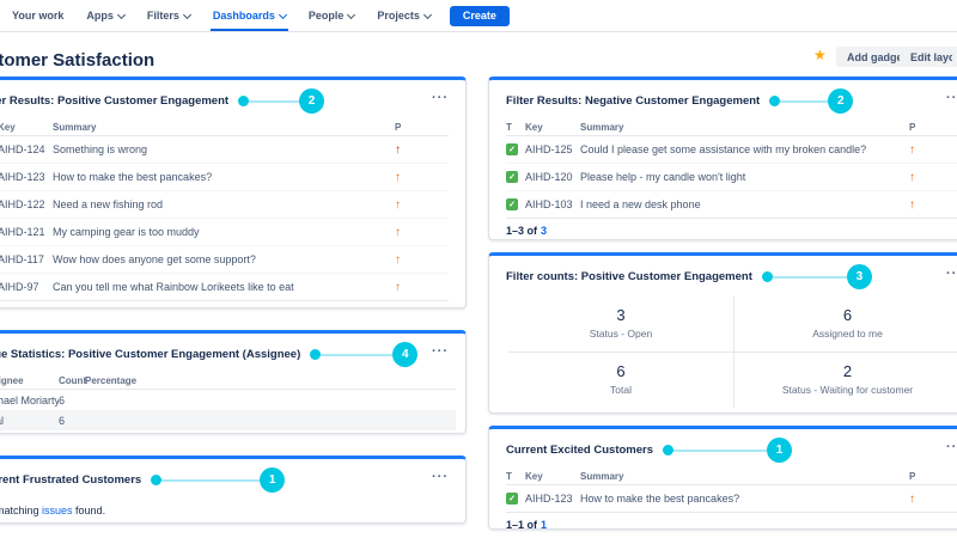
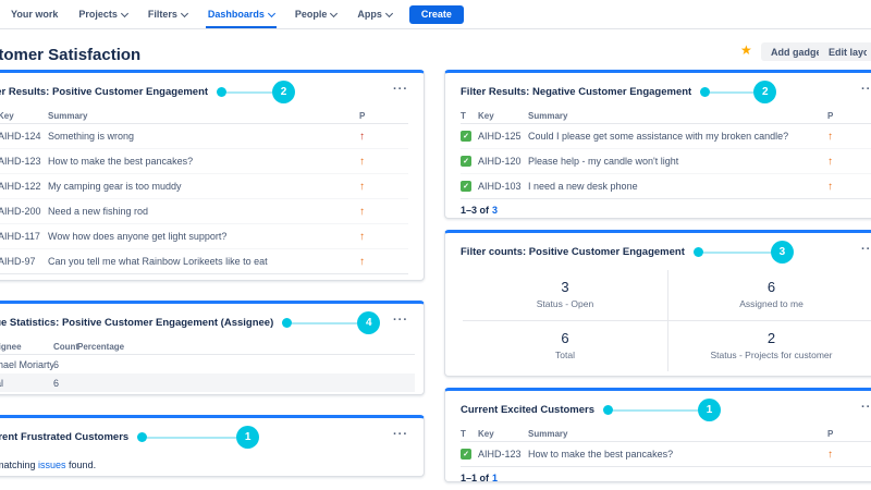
  Your work
- Apps
+ Projects
  Filters
  Dashboards
  People
- Projects
+ Apps
  Create
  tomer Satisfaction
  ★
  Add gadg
  Edit lay
  r Results: Positive Customer Engagement
  2
  ···
  Key
  Summary
  P
  AIHD-124
  Something is wrong
  ↑
  AIHD-123
  How to make the best pancakes?
  ↑
  AIHD-122
- Need a new fishing rod
+ My camping gear is too muddy
  ↑
- AIHD-121
+ AIHD-200
- My camping gear is too muddy
+ Need a new fishing rod
  ↑
  AIHD-117
- Wow how does anyone get some support?
+ Wow how does anyone get light support?
  ↑
  AIHD-97
  Can you tell me what Rainbow Lorikeets like to eat
  ↑
  e Statistics: Positive Customer Engagement (Assignee)
  4
  ···
  Count
  Percentage
  hael Moriarty
  6
  6
  rent Frustrated Customers
  1
  ···
  atching issues found.
  Filter Results: Negative Customer Engagement
  2
  T
  Key
  Summary
  P
  AIHD-125
  Could I please get some assistance with my broken candle?
  ↑
  AIHD-120
  Please help - my candle won't light
  ↑
  AIHD-103
  I need a new desk phone
  ↑
  1–3 of
  3
  Filter counts: Positive Customer Engagement
  3
  3
  Status - Open
  6
  Assigned to me
  6
  Total
  2
- Status - Waiting for customer
+ Status - Projects for customer
  Current Excited Customers
  1
  T
  Key
  Summary
  P
  AIHD-123
  How to make the best pancakes?
  ↑
  1–1 of
  1
